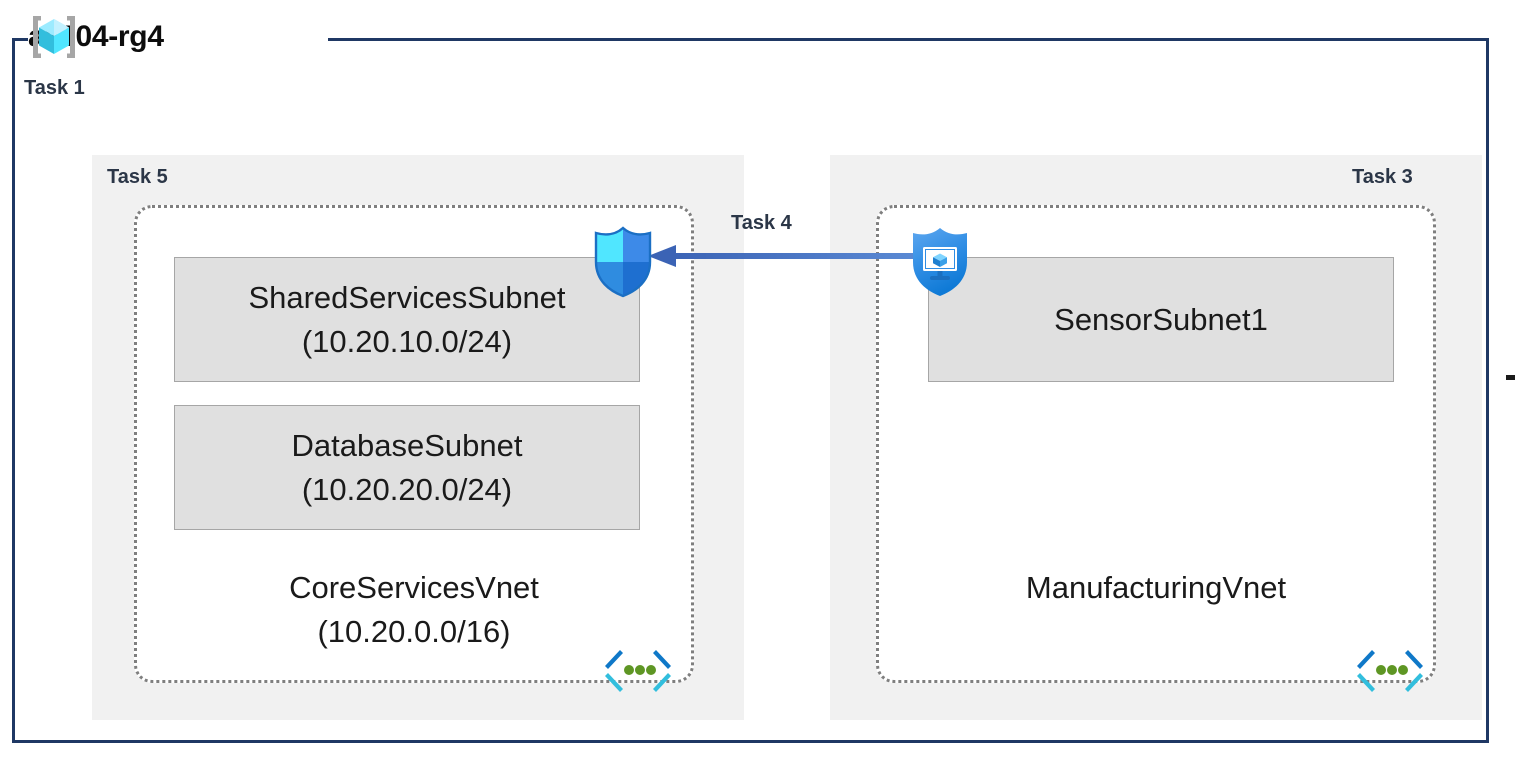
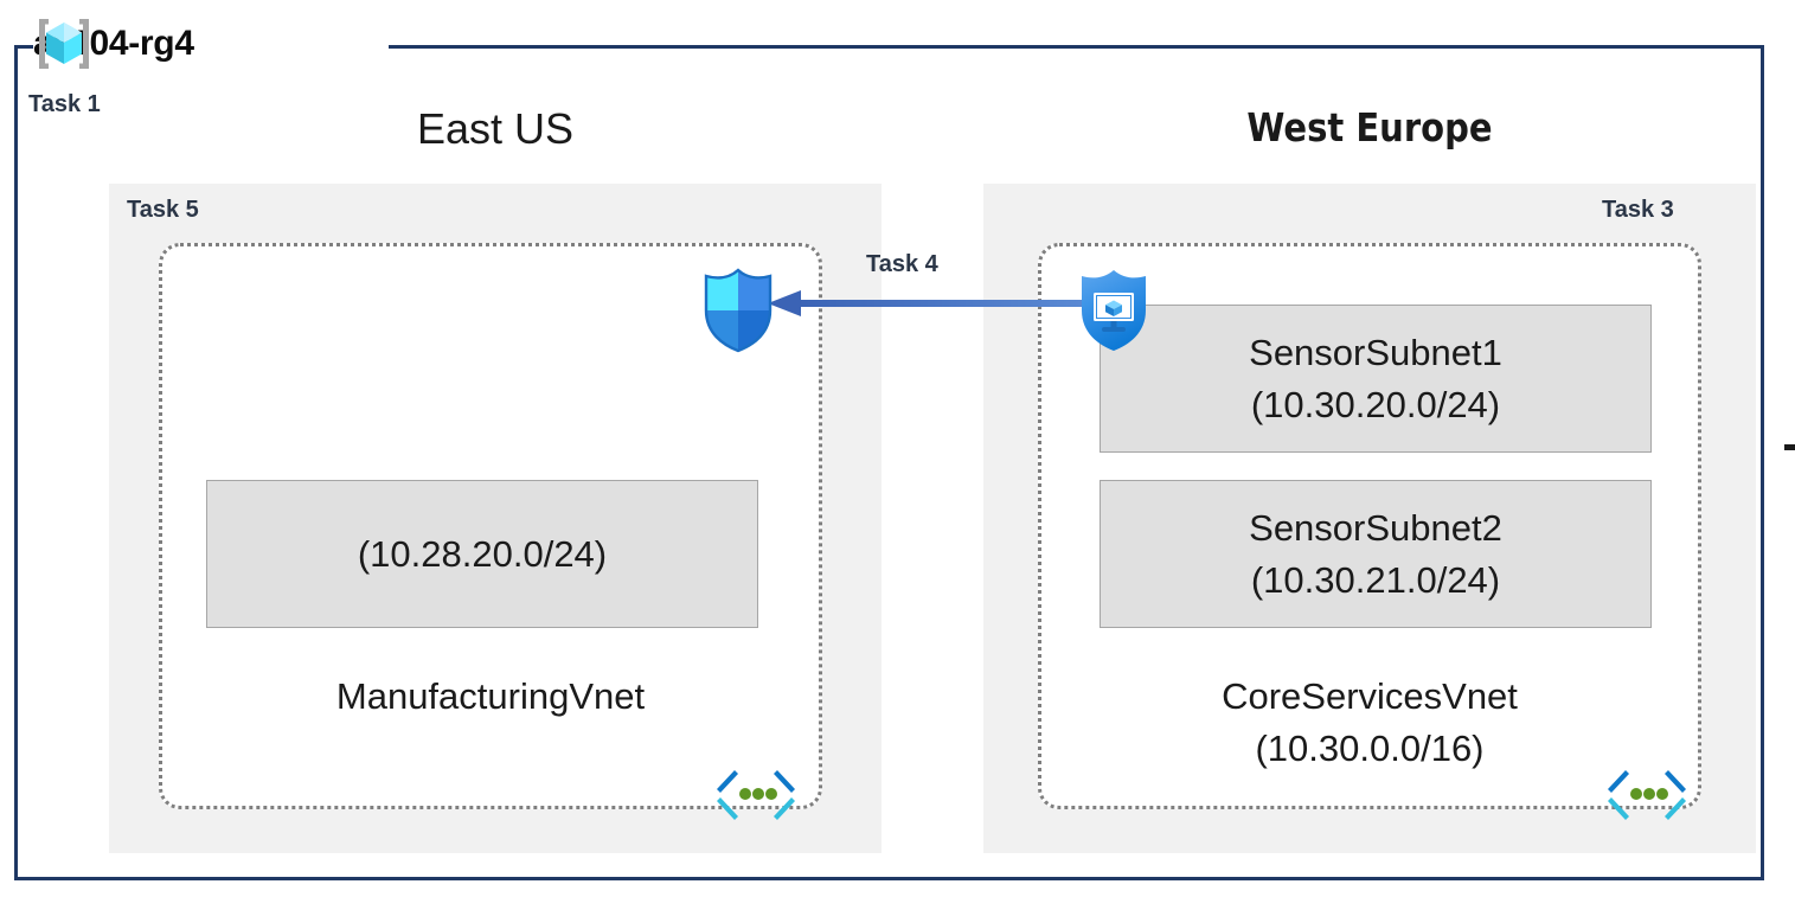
  Task 1
  Task 5
  Task 3
  Task 4
+ East US
+ West Europe
- CoreServicesVnet
+ ManufacturingVnet
- (10.20.0.0/16)
- SharedServicesSubnet
- (10.20.10.0/24)
- DatabaseSubnet
- (10.20.20.0/24)
+ (10.28.20.0/24)
- ManufacturingVnet
+ CoreServicesVnet
+ (10.30.0.0/16)
  SensorSubnet1
+ (10.30.20.0/24)
+ SensorSubnet2
+ (10.30.21.0/24)
